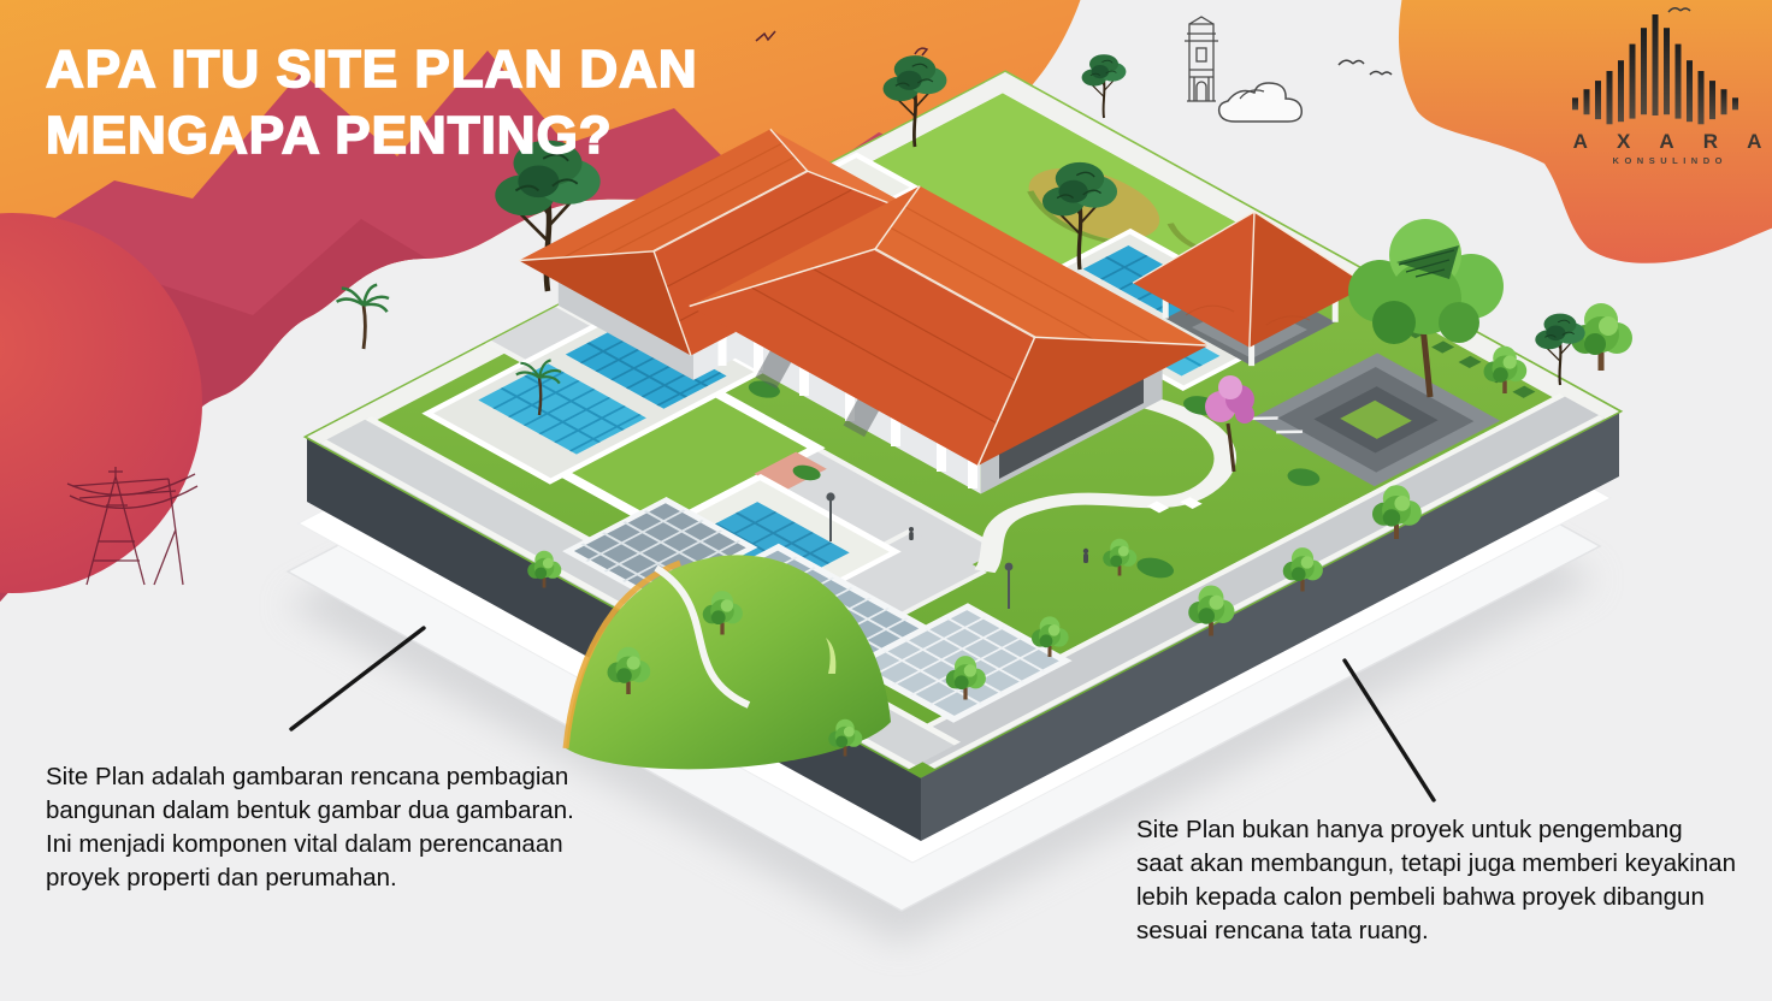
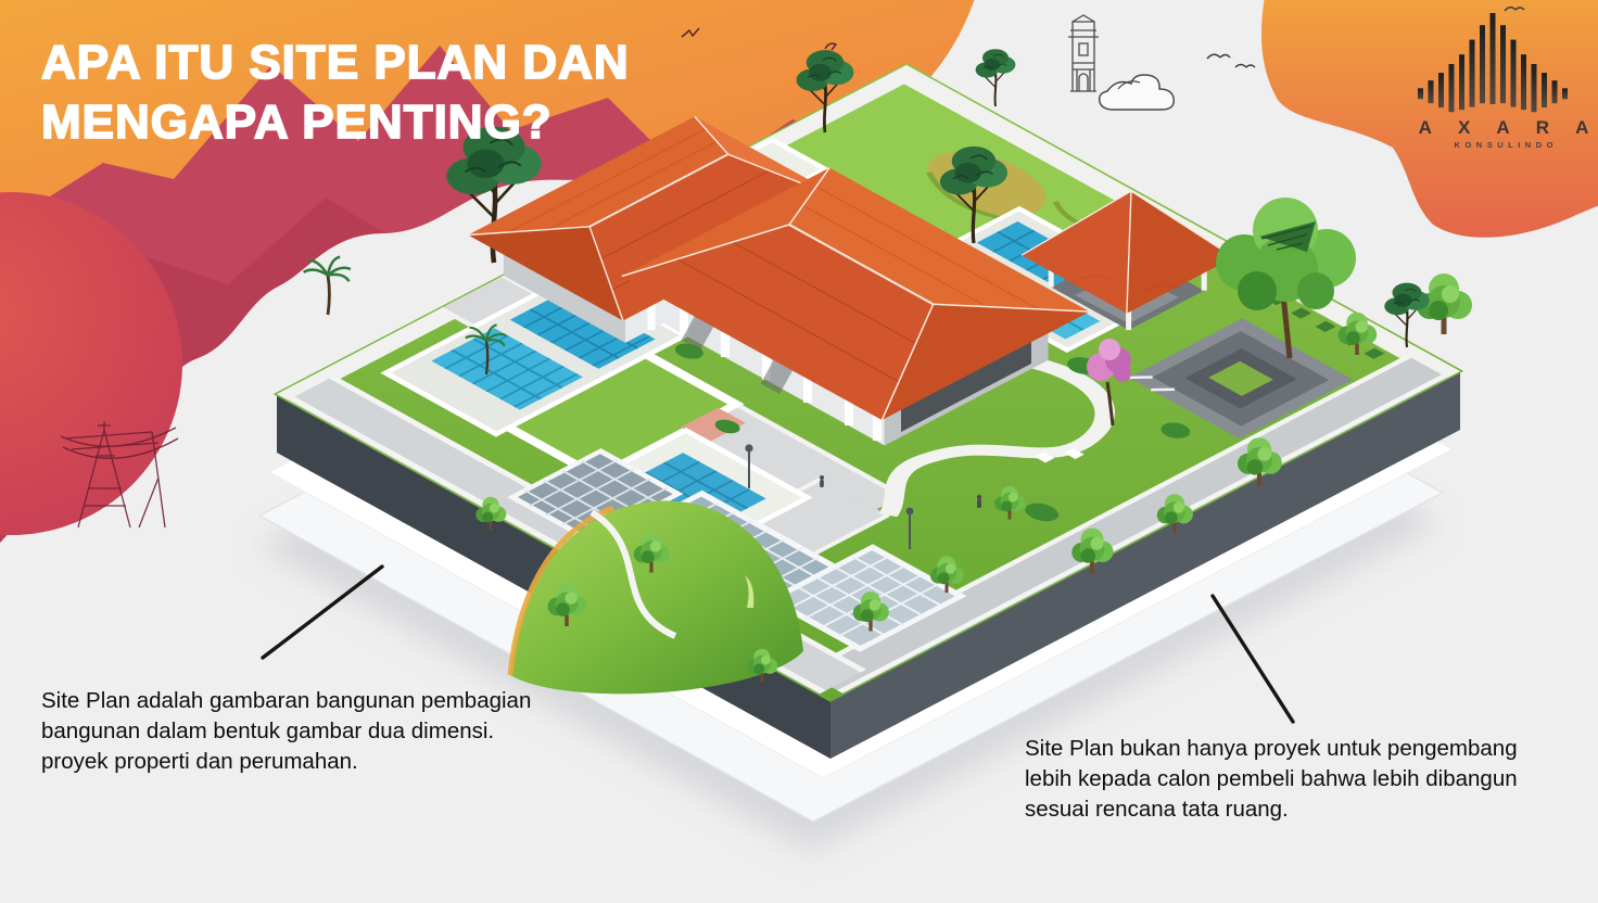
  APA ITU SITE PLAN DAN
  MENGAPA PENTING?
- Site Plan adalah gambaran rencana pembagian
+ Site Plan adalah gambaran bangunan pembagian
- bangunan dalam bentuk gambar dua gambaran.
+ bangunan dalam bentuk gambar dua dimensi.
- Ini menjadi komponen vital dalam perencanaan
  proyek properti dan perumahan.
  Site Plan bukan hanya proyek untuk pengembang
- saat akan membangun, tetapi juga memberi keyakinan
- lebih kepada calon pembeli bahwa proyek dibangun
+ lebih kepada calon pembeli bahwa lebih dibangun
  sesuai rencana tata ruang.
  A X A R A
  KONSULINDO
